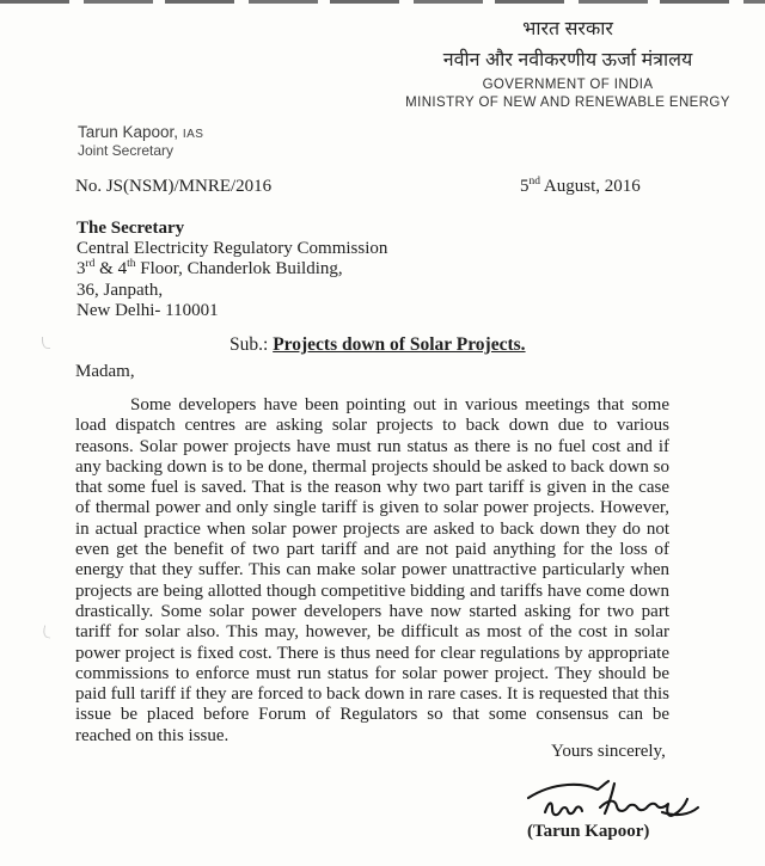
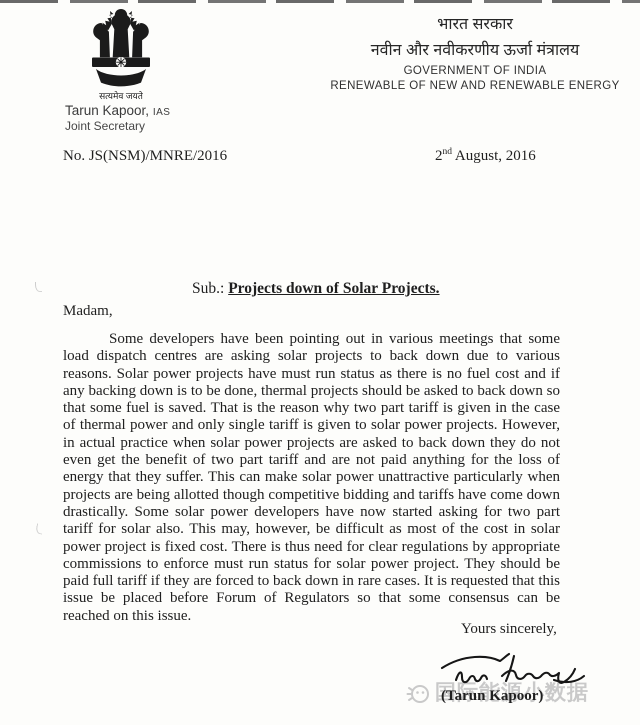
+ सत्यमेव जयते
  Tarun Kapoor, IAS
  Joint Secretary
  भारत सरकार
  नवीन और नवीकरणीय ऊर्जा मंत्रालय
  GOVERNMENT OF INDIA
- MINISTRY OF NEW AND RENEWABLE ENERGY
+ RENEWABLE OF NEW AND RENEWABLE ENERGY
  No. JS(NSM)/MNRE/2016
- 5nd August, 2016
+ 2nd August, 2016
- The Secretary
- Central Electricity Regulatory Commission
- 3rd & 4th Floor, Chanderlok Building,
- 36, Janpath,
- New Delhi- 110001
  Sub.: Projects down of Solar Projects.
  Madam,
  Some developers have been pointing out in various meetings that some load dispatch centres are asking solar projects to back down due to various reasons. Solar power projects have must run status as there is no fuel cost and if any backing down is to be done, thermal projects should be asked to back down so that some fuel is saved. That is the reason why two part tariff is given in the case of thermal power and only single tariff is given to solar power projects. However, in actual practice when solar power projects are asked to back down they do not even get the benefit of two part tariff and are not paid anything for the loss of energy that they suffer. This can make solar power unattractive particularly when projects are being allotted though competitive bidding and tariffs have come down drastically. Some solar power developers have now started asking for two part tariff for solar also. This may, however, be difficult as most of the cost in solar power project is fixed cost. There is thus need for clear regulations by appropriate commissions to enforce must run status for solar power project. They should be paid full tariff if they are forced to back down in rare cases. It is requested that this issue be placed before Forum of Regulators so that some consensus can be reached on this issue.
  Yours sincerely,
+ 国际能源小数据
  (Tarun Kapoor)
